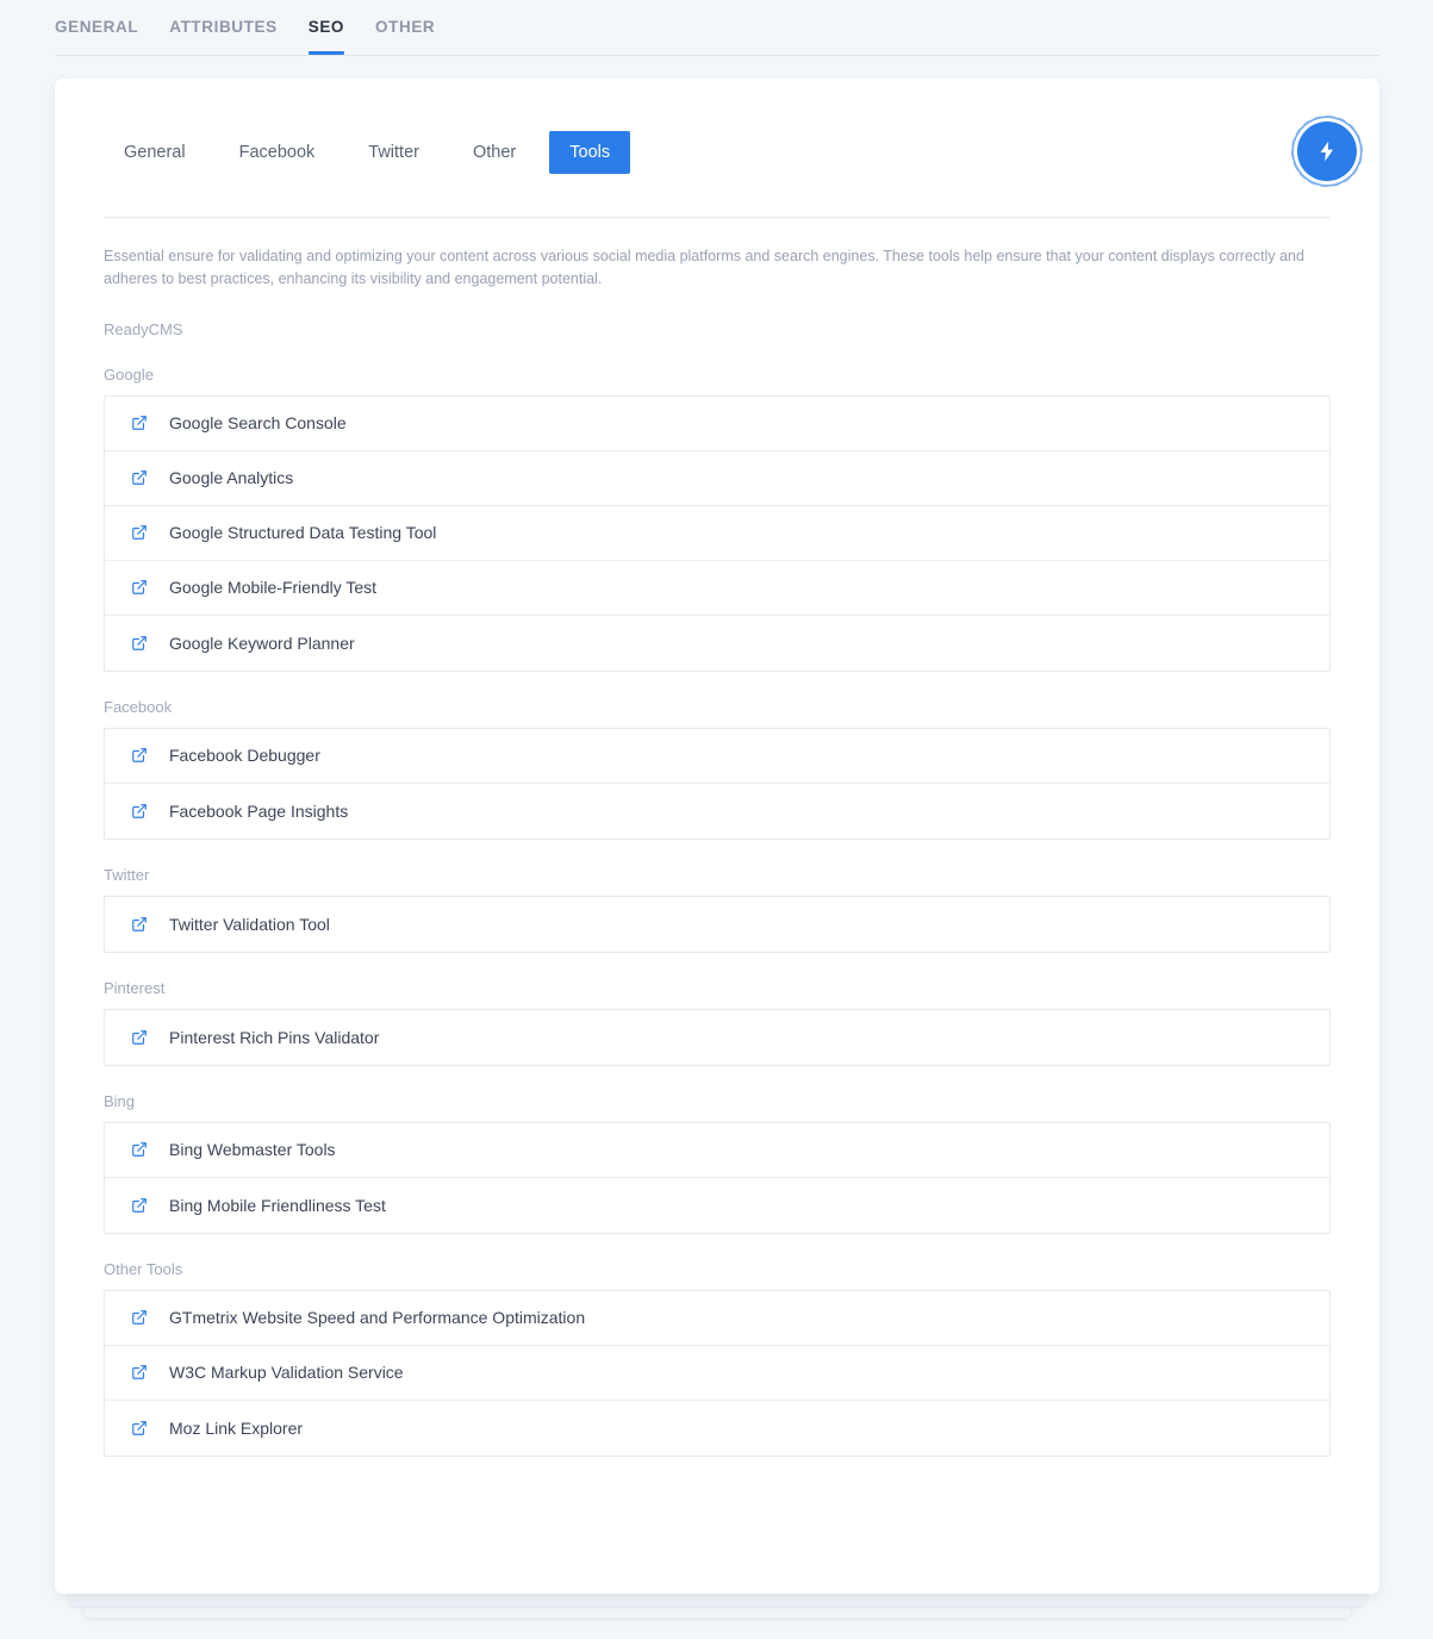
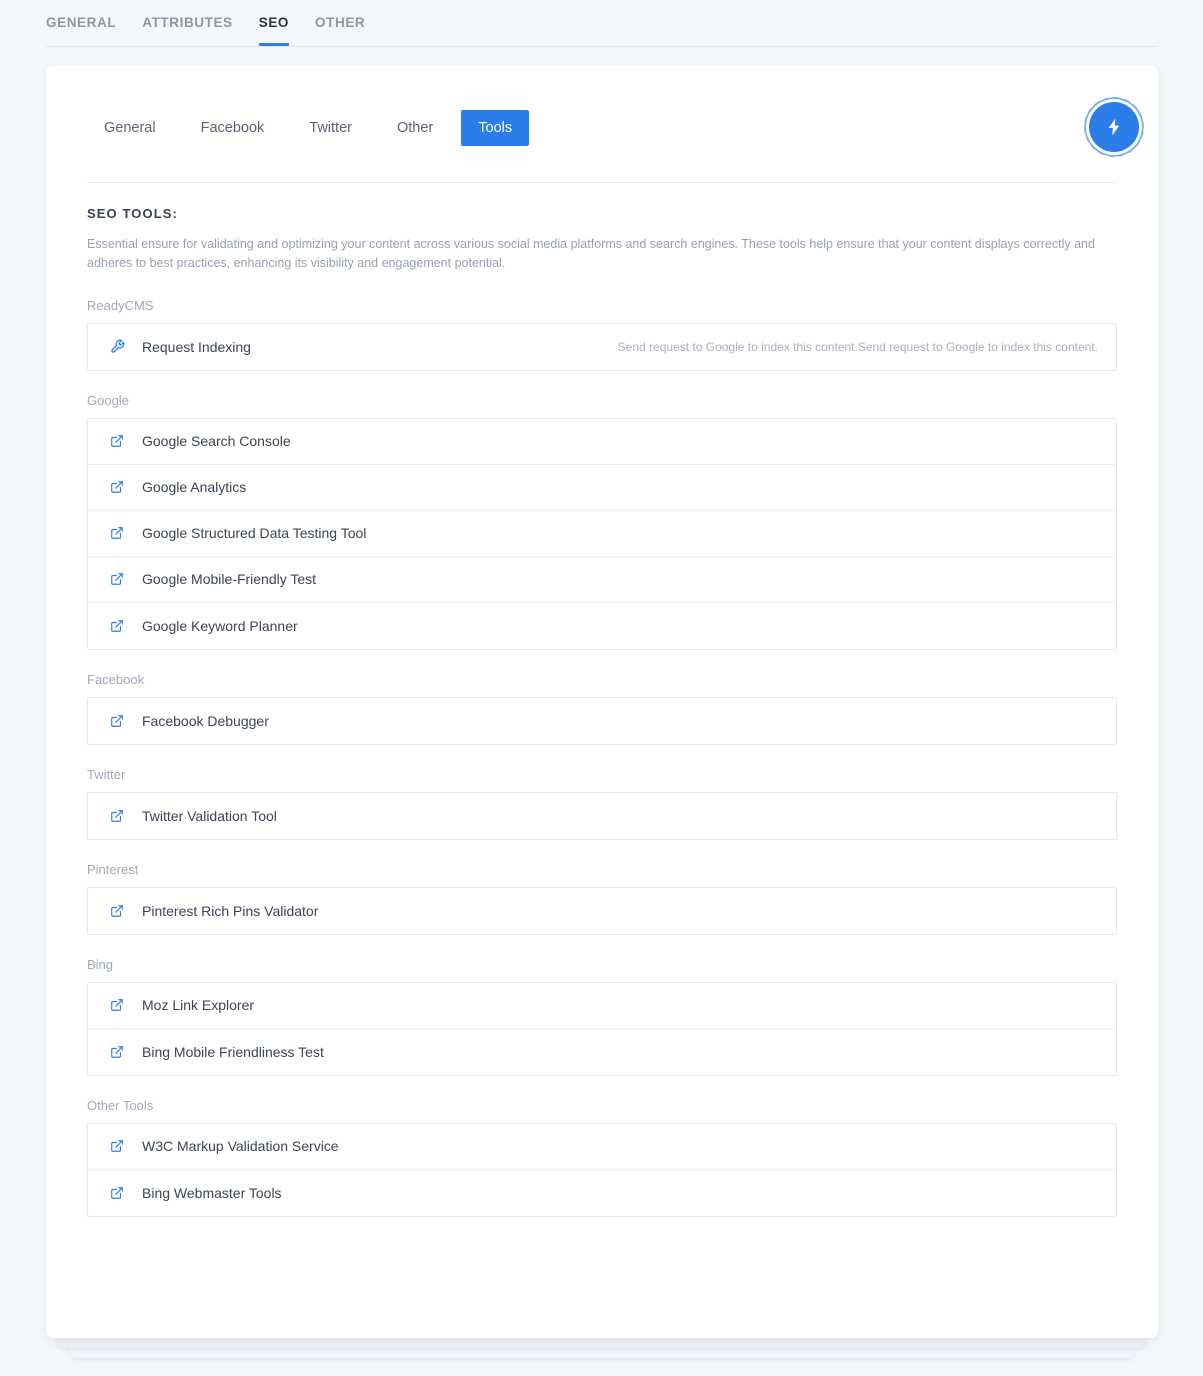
  GENERAL
  ATTRIBUTES
  SEO
  OTHER
  General
  Facebook
  Twitter
  Other
  Tools
+ SEO TOOLS:
  Essential ensure for validating and optimizing your content across various social media platforms and search engines. These tools help ensure that your content displays correctly and adheres to best practices, enhancing its visibility and engagement potential.
  ReadyCMS
+ Request Indexing
+ Send request to Google to index this content.Send request to Google to index this content.
  Google
  Google Search Console
  Google Analytics
  Google Structured Data Testing Tool
  Google Mobile-Friendly Test
  Google Keyword Planner
  Facebook
  Facebook Debugger
- Facebook Page Insights
  Twitter
  Twitter Validation Tool
  Pinterest
  Pinterest Rich Pins Validator
  Bing
- Bing Webmaster Tools
+ Moz Link Explorer
  Bing Mobile Friendliness Test
  Other Tools
- GTmetrix Website Speed and Performance Optimization
  W3C Markup Validation Service
- Moz Link Explorer
+ Bing Webmaster Tools
